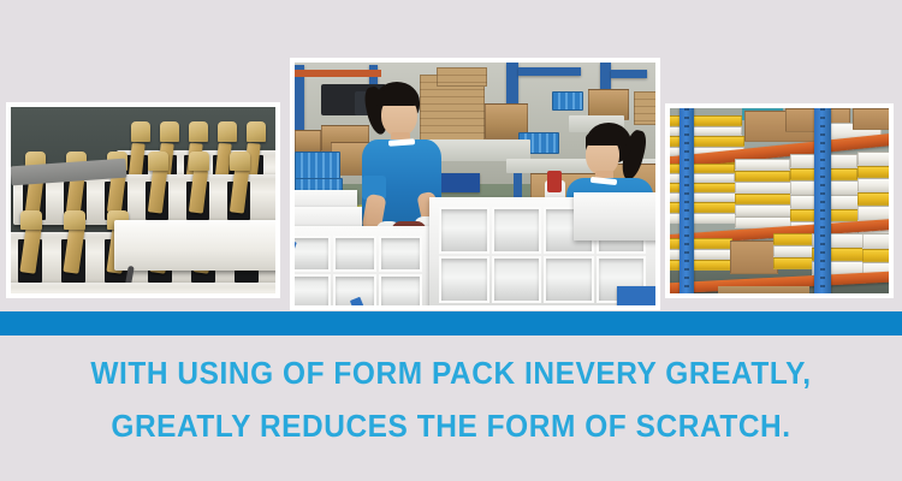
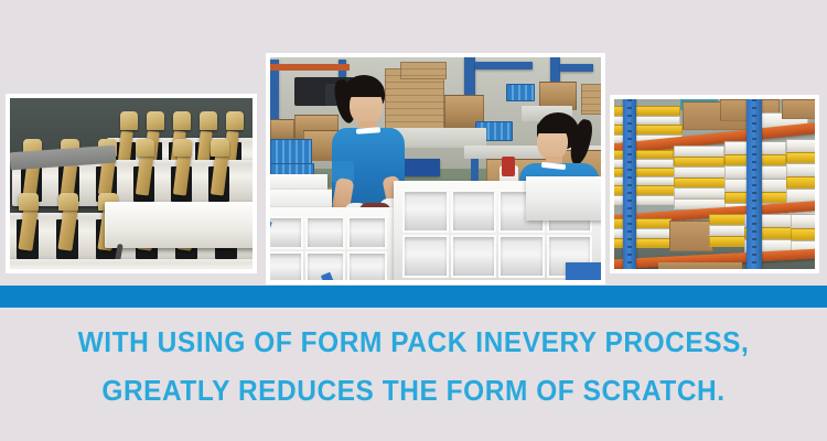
- WITH USING OF FORM PACK INEVERY GREATLY,
+ WITH USING OF FORM PACK INEVERY PROCESS,
  GREATLY REDUCES THE FORM OF SCRATCH.
